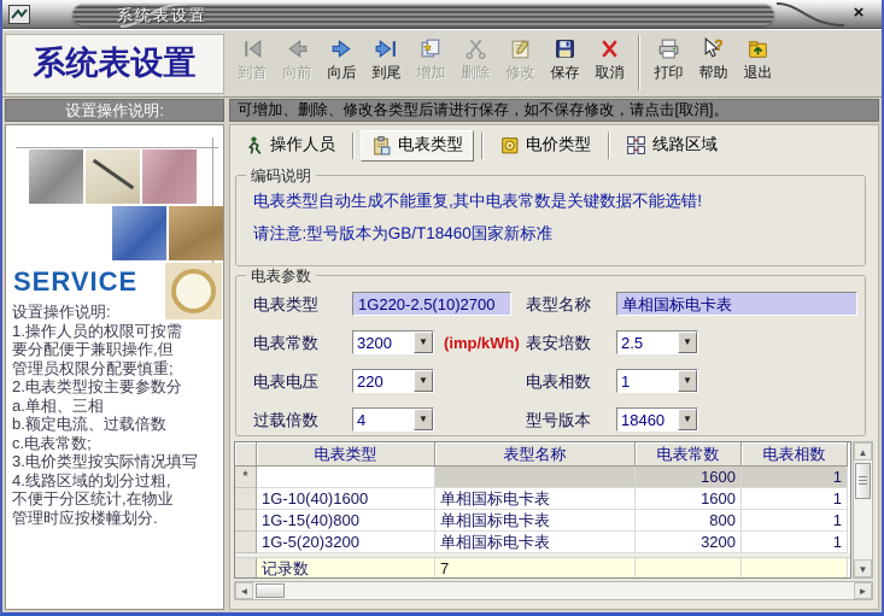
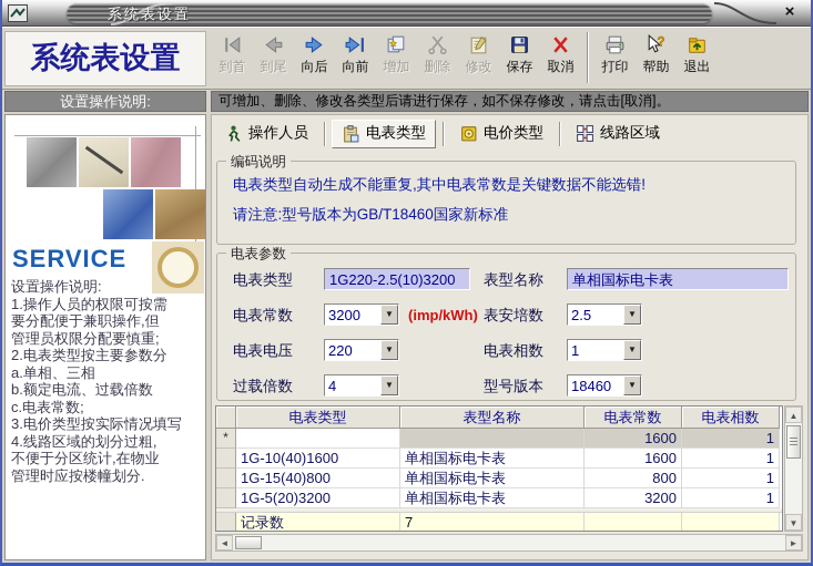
  系统表设置
  ×
  系统表设置
  到首
- 向前
+ 到尾
  向后
- 到尾
+ 向前
  增加
  删除
  修改
  保存
  取消
  打印
  ?
  帮助
  退出
  设置操作说明:
  可增加、删除、修改各类型后请进行保存，如不保存修改，请点击[取消]。
  SERVICE
  设置操作说明:
  1.操作人员的权限可按需
  要分配便于兼职操作,但
  管理员权限分配要慎重;
  2.电表类型按主要参数分
  a.单相、三相
  b.额定电流、过载倍数
  c.电表常数;
  3.电价类型按实际情况填写
  4.线路区域的划分过粗,
  不便于分区统计,在物业
  管理时应按楼幢划分.
  操作人员
  电表类型
  电价类型
  线路区域
  编码说明
  电表类型自动生成不能重复,其中电表常数是关键数据不能选错!
  请注意:型号版本为GB/T18460国家新标准
  电表参数
  电表类型
- 1G220-2.5(10)2700
+ 1G220-2.5(10)3200
  表型名称
  单相国标电卡表
  电表常数
  3200
  ▼
  (imp/kWh)
  表安培数
  2.5
  ▼
  电表电压
  220
  ▼
  电表相数
  1
  ▼
  过载倍数
  4
  ▼
  型号版本
  18460
  ▼
  电表类型
  表型名称
  电表常数
  电表相数
  *
  1600
  1
  1G-10(40)1600
  单相国标电卡表
  1600
  1
  1G-15(40)800
  单相国标电卡表
  800
  1
  1G-5(20)3200
  单相国标电卡表
  3200
  1
  记录数
  7
  ▲
  ▼
  ◄
  ►
